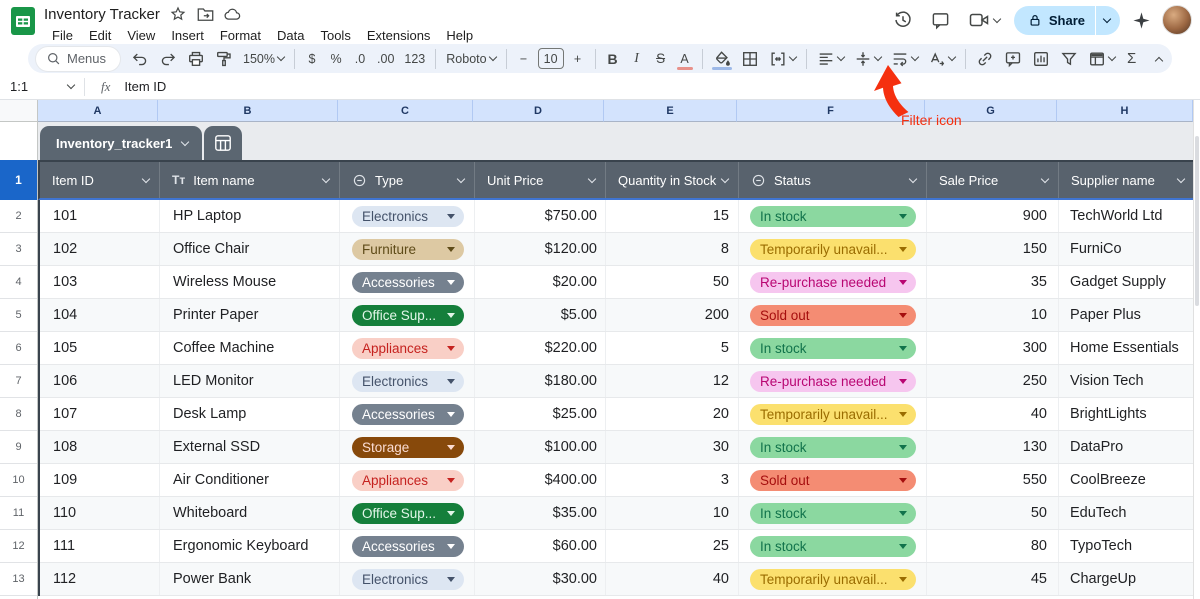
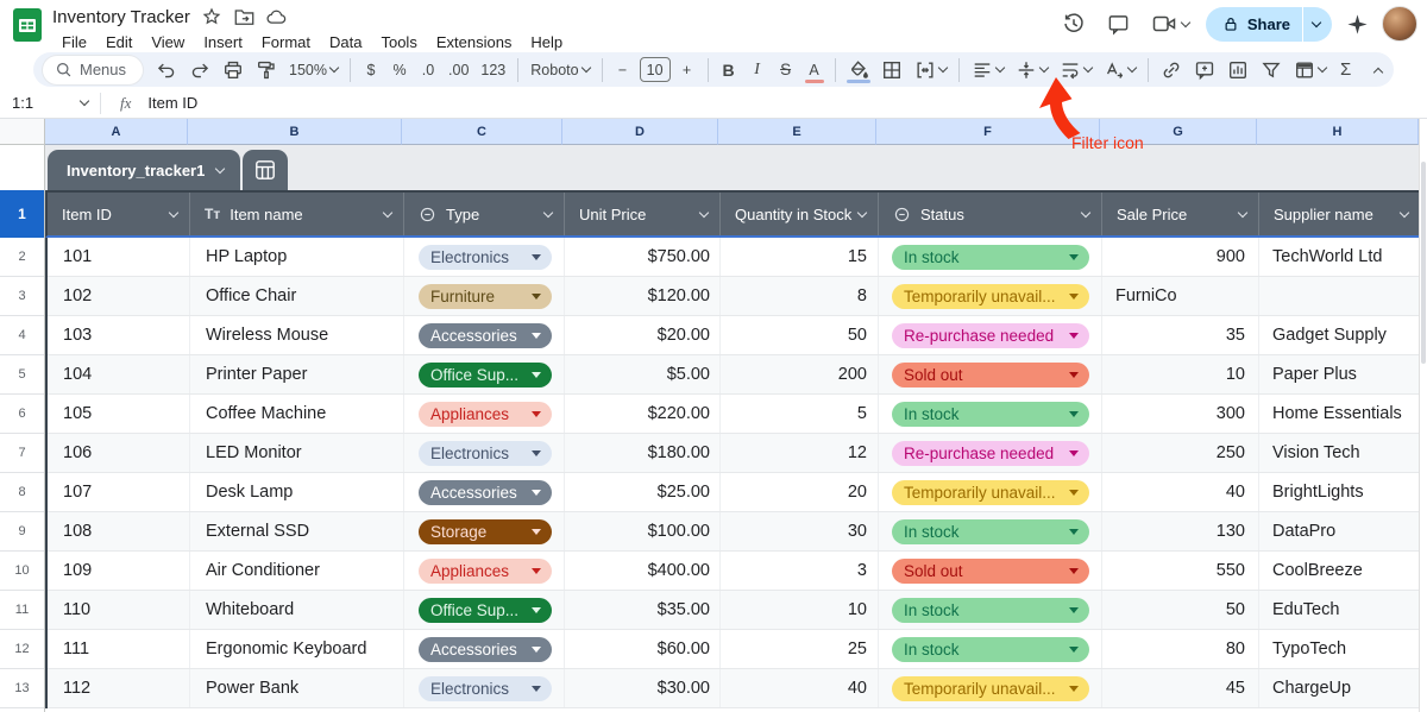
  Inventory Tracker
  File
  Edit
  View
  Insert
  Format
  Data
  Tools
  Extensions
  Help
  Share
  Menus
  150%
  $
  %
  .0
  .00
  123
  Roboto
  −
  10
  +
  B
  I
  S
  A
  Σ
  1:1
  fx
  Item ID
  A
  B
  C
  D
  E
  F
  G
  H
  1
  2
  3
  4
  5
  6
  7
  8
  9
  10
  11
  12
  13
  Inventory_tracker1
  Item ID
  Tт
  Item name
  Type
  Unit Price
  Quantity in Stock
  Status
  Sale Price
  Supplier name
  101
  HP Laptop
  Electronics
  $750.00
  15
  In stock
  900
  TechWorld Ltd
  102
  Office Chair
  Furniture
  $120.00
  8
  Temporarily unavail...
- 150
  FurniCo
  103
  Wireless Mouse
  Accessories
  $20.00
  50
  Re-purchase needed
  35
  Gadget Supply
  104
  Printer Paper
  Office Sup...
  $5.00
  200
  Sold out
  10
  Paper Plus
  105
  Coffee Machine
  Appliances
  $220.00
  5
  In stock
  300
  Home Essentials
  106
  LED Monitor
  Electronics
  $180.00
  12
  Re-purchase needed
  250
  Vision Tech
  107
  Desk Lamp
  Accessories
  $25.00
  20
  Temporarily unavail...
  40
  BrightLights
  108
  External SSD
  Storage
  $100.00
  30
  In stock
  130
  DataPro
  109
  Air Conditioner
  Appliances
  $400.00
  3
  Sold out
  550
  CoolBreeze
  110
  Whiteboard
  Office Sup...
  $35.00
  10
  In stock
  50
  EduTech
  111
  Ergonomic Keyboard
  Accessories
  $60.00
  25
  In stock
  80
  TypoTech
  112
  Power Bank
  Electronics
  $30.00
  40
  Temporarily unavail...
  45
  ChargeUp
  Filter icon
